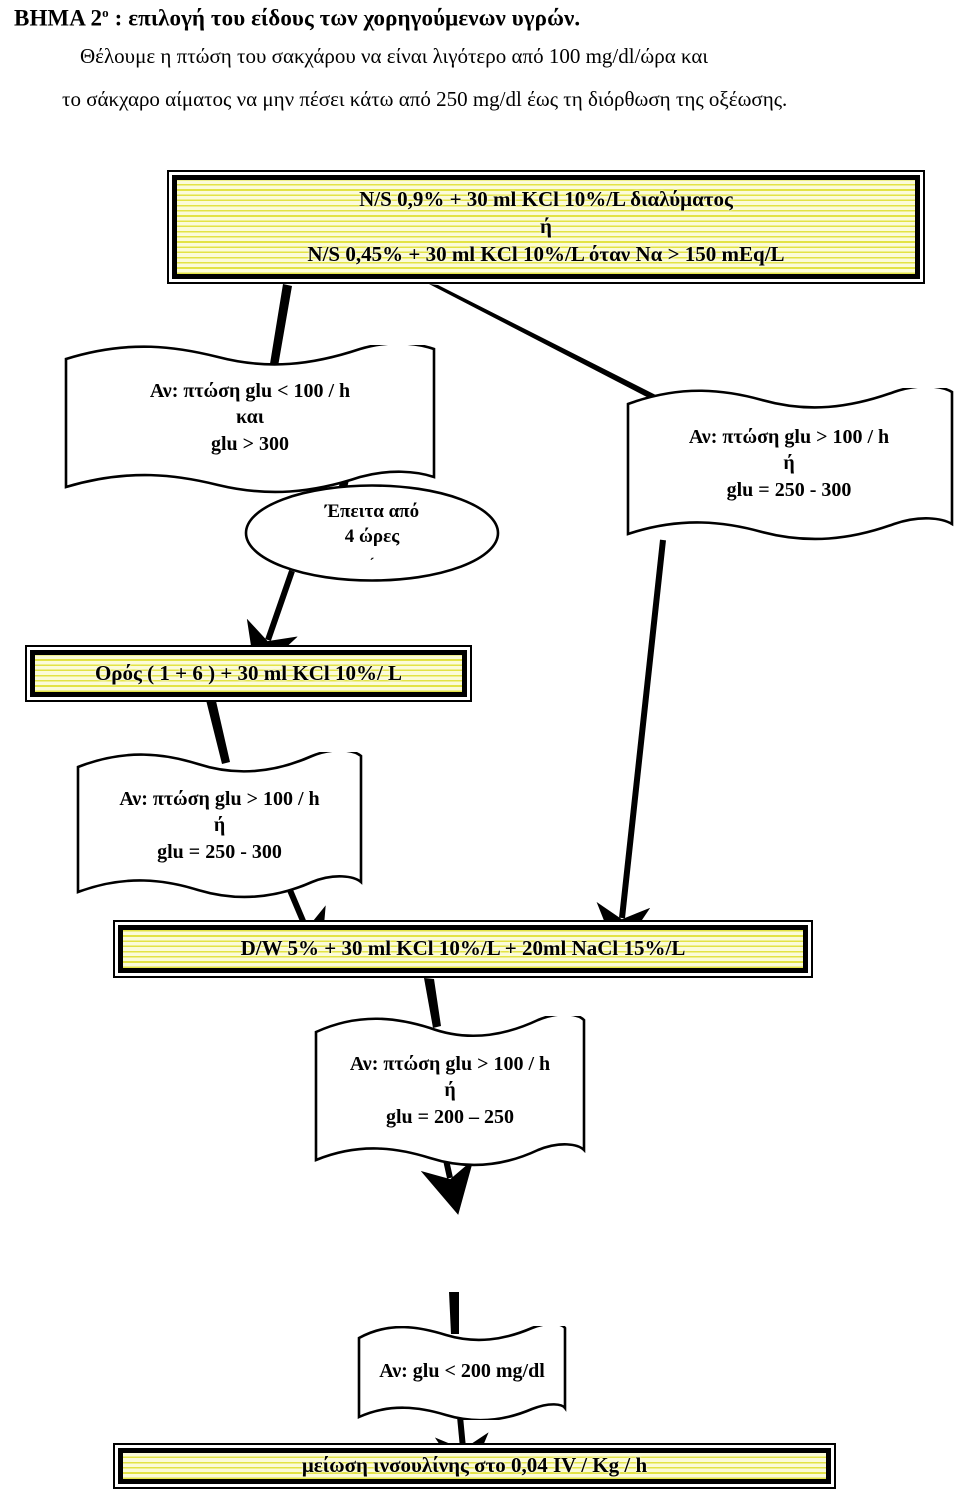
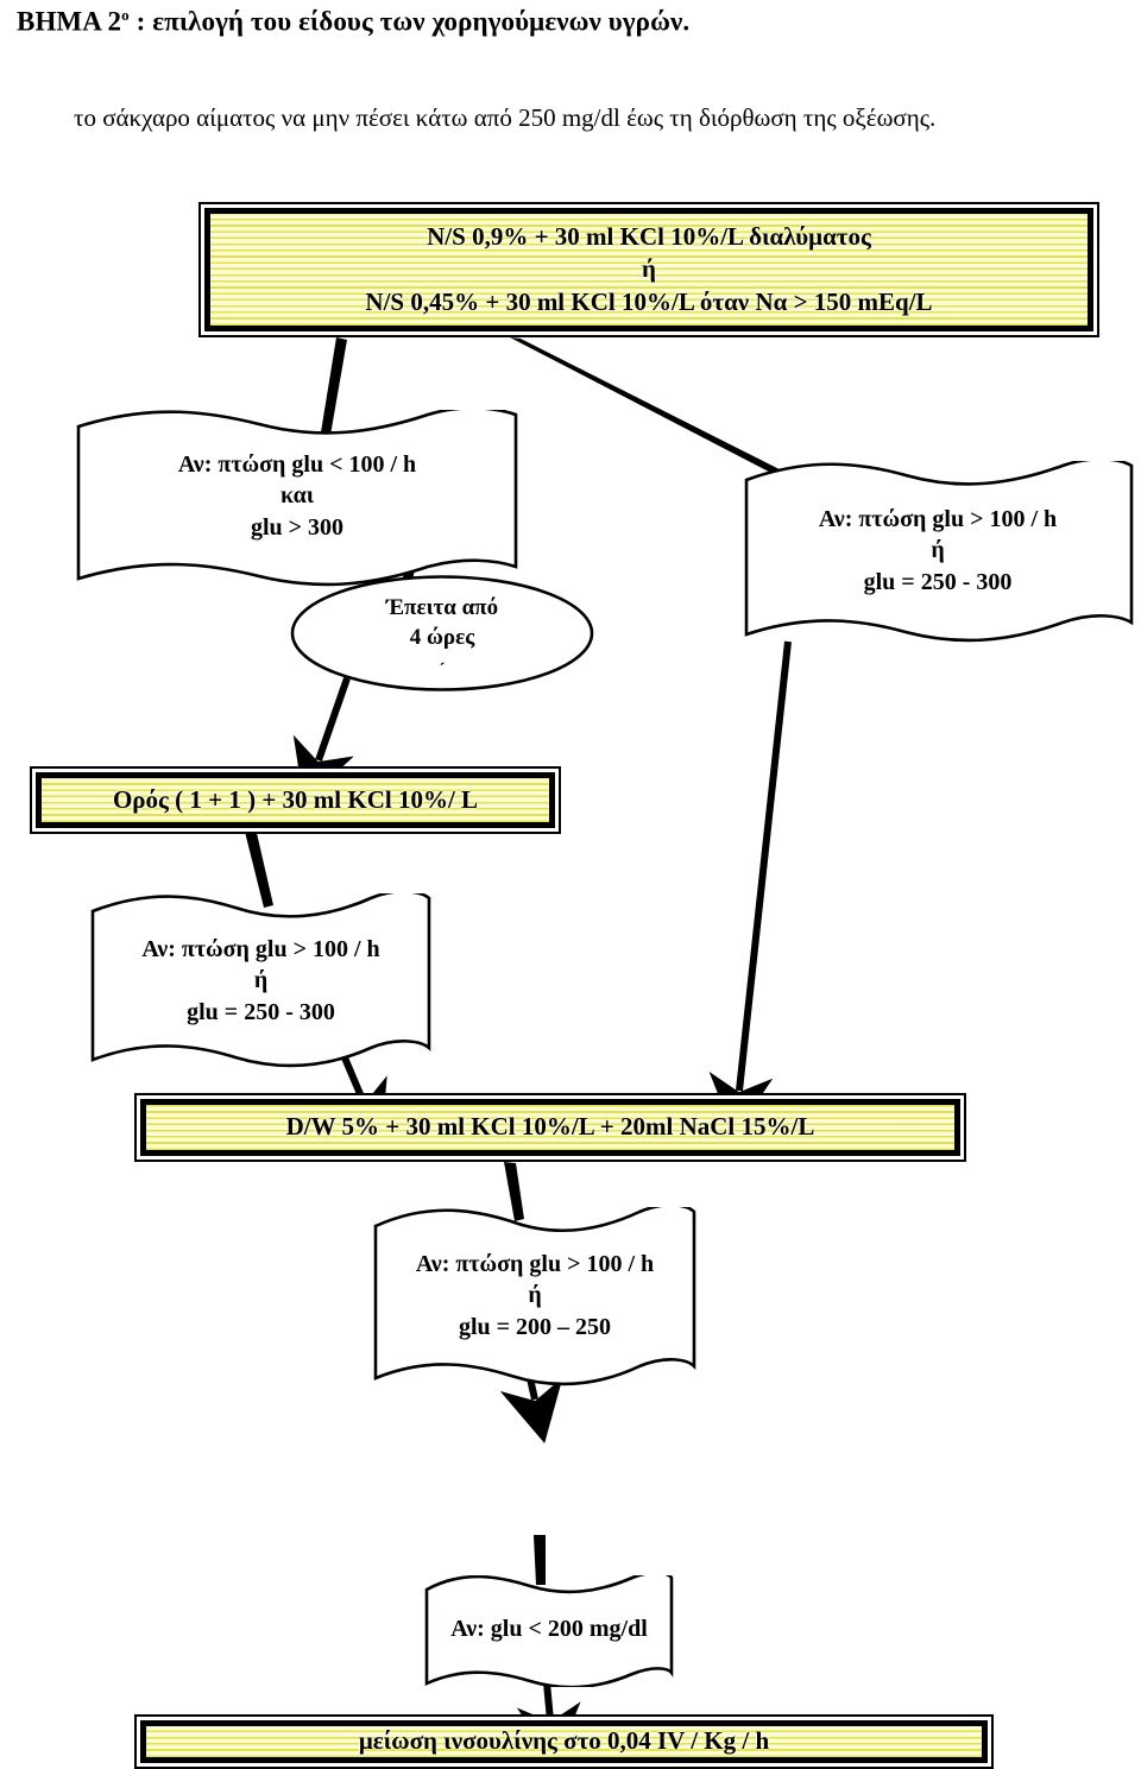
  ΒΗΜΑ 2ο : επιλογή του είδους των χορηγούμενων υγρών.
- Θέλουμε η πτώση του σακχάρου να είναι λιγότερο από 100 mg/dl/ώρα και
  το σάκχαρο αίματος να μην πέσει κάτω από 250 mg/dl έως τη διόρθωση της οξέωσης.
  N/S 0,9% + 30 ml KCl 10%/L διαλύματος
  ή
  N/S 0,45% + 30 ml KCl 10%/L όταν Να > 150 mEq/L
  Αν: πτώση glu < 100 / h
  και
  glu > 300
  Αν: πτώση glu > 100 / h
  ή
  glu = 250 - 300
  Έπειτα από
  4 ώρες
  ´
- Ορός ( 1 + 6 ) + 30 ml KCl 10%/ L
+ Ορός ( 1 + 1 ) + 30 ml KCl 10%/ L
  Αν: πτώση glu > 100 / h
  ή
  glu = 250 - 300
  D/W 5% + 30 ml KCl 10%/L + 20ml NaCl 15%/L
  Αν: πτώση glu > 100 / h
  ή
  glu = 200 – 250
  Αν: glu < 200 mg/dl
  μείωση ινσουλίνης στο 0,04 IV / Kg / h
